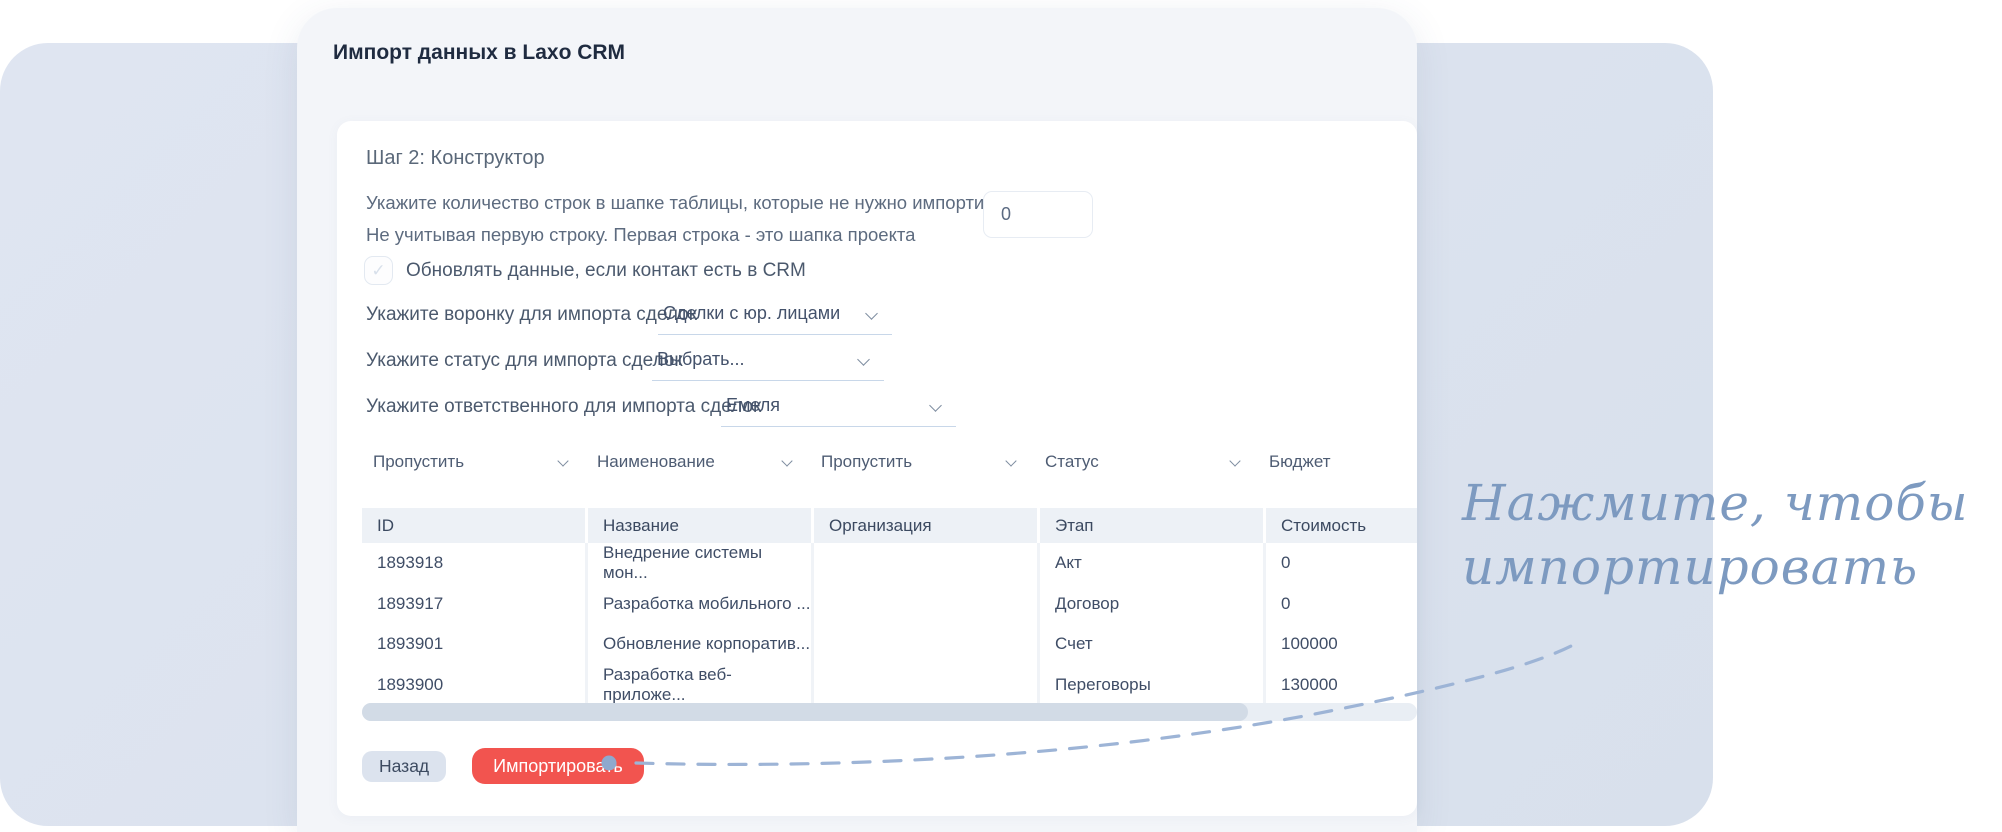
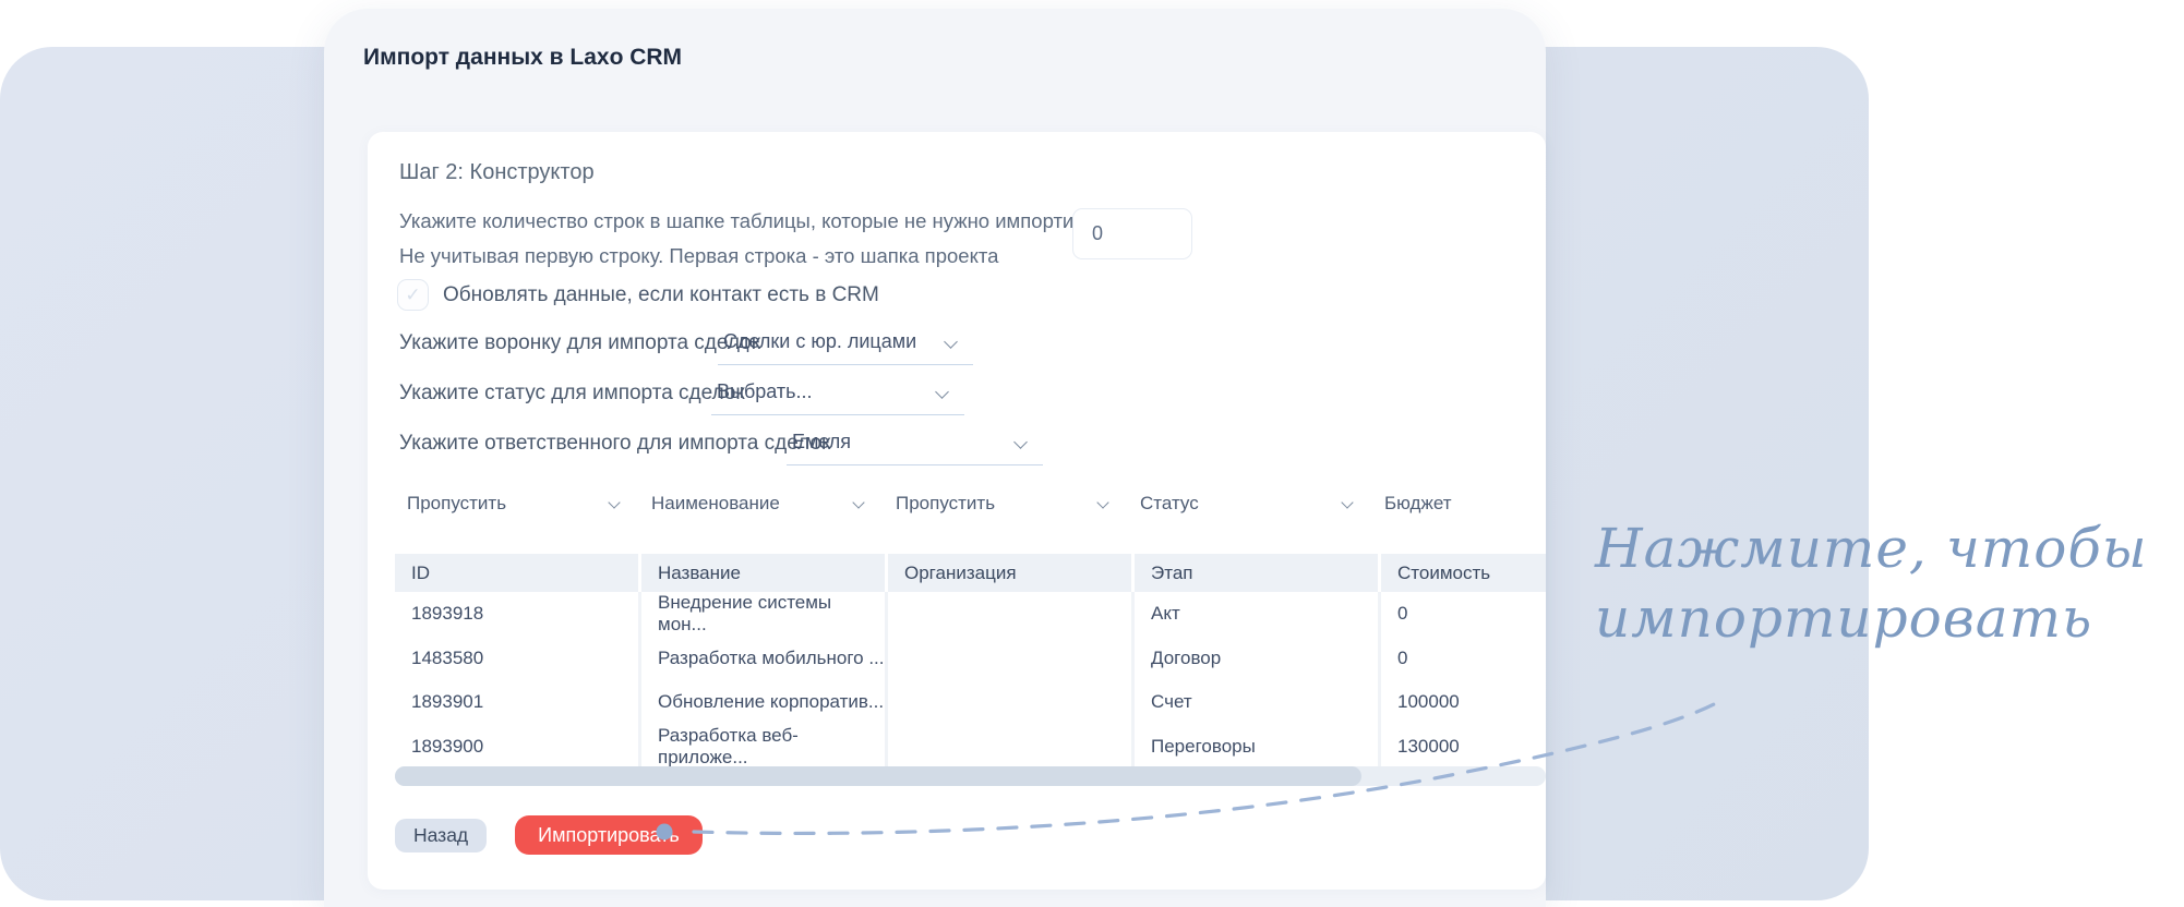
  Импорт данных в Laxo CRM
  Шаг 2: Конструктор
  Укажите количество строк в шапке таблицы, которые не нужно импорти
  Не учитывая первую строку. Первая строка - это шапка проекта
  0
  ✓
  Обновлять данные, если контакт есть в CRM
  Укажите воронку для импорта сделок
  Сделки с юр. лицами
  Укажите статус для импорта сделок
  Выбрать...
  Укажите ответственного для импорта сделок
  Емеля
  Пропустить
  Наименование
  Пропустить
  Статус
  Бюджет
  ID
  Название
  Организация
  Этап
  Стоимость
  1893918
  Внедрение системы мон...
  Акт
  0
- 1893917
+ 1483580
  Разработка мобильного ...
  Договор
  0
  1893901
  Обновление корпоратив...
  Счет
  100000
  1893900
  Разработка веб-приложе...
  Переговоры
  130000
  Назад
  Импортироваь
  Нажмите, чтобы
  импортировать
